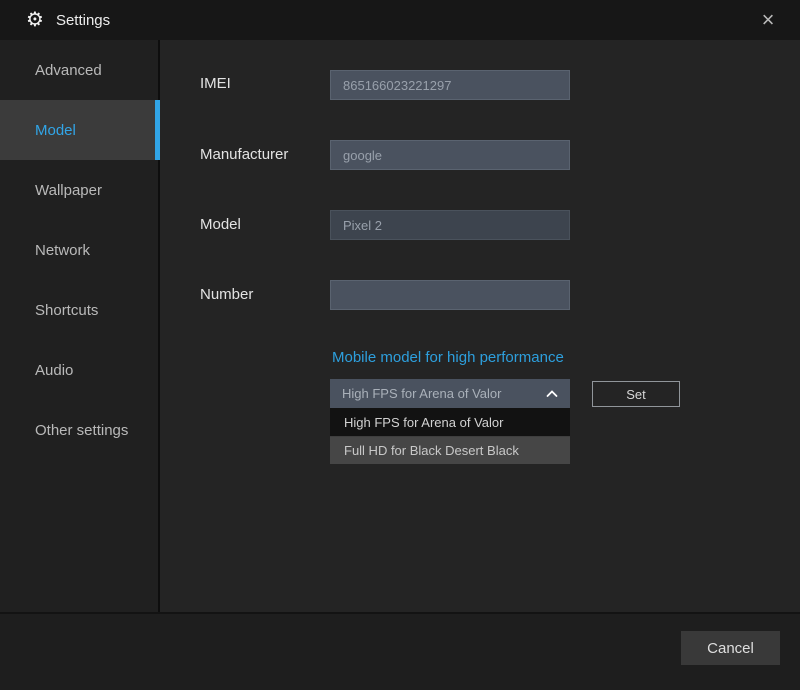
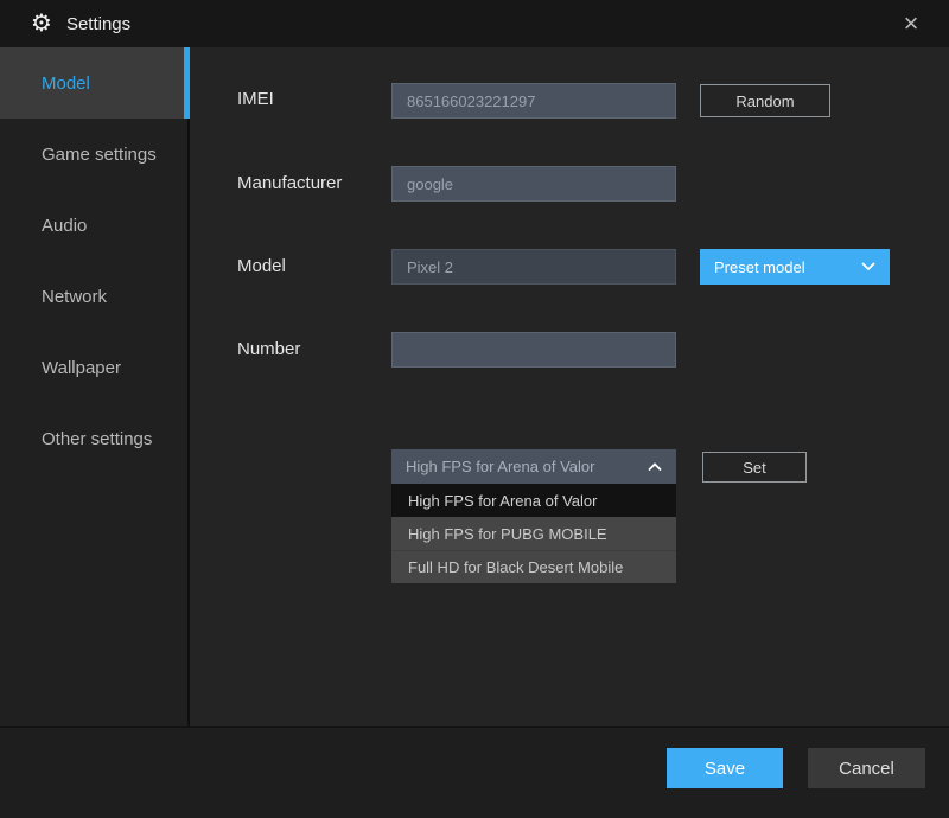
  ⚙
  Settings
  ×
- Advanced
  Model
+ Game settings
- Wallpaper
+ Audio
  Network
- Shortcuts
- Audio
+ Wallpaper
  Other settings
  IMEI
  865166023221297
+ Random
  Manufacturer
  google
  Model
  Pixel 2
+ Preset model
  Number
- Mobile model for high performance
  High FPS for Arena of Valor
  Set
  High FPS for Arena of Valor
+ High FPS for PUBG MOBILE
- Full HD for Black Desert Black
+ Full HD for Black Desert Mobile
+ Save
  Cancel
